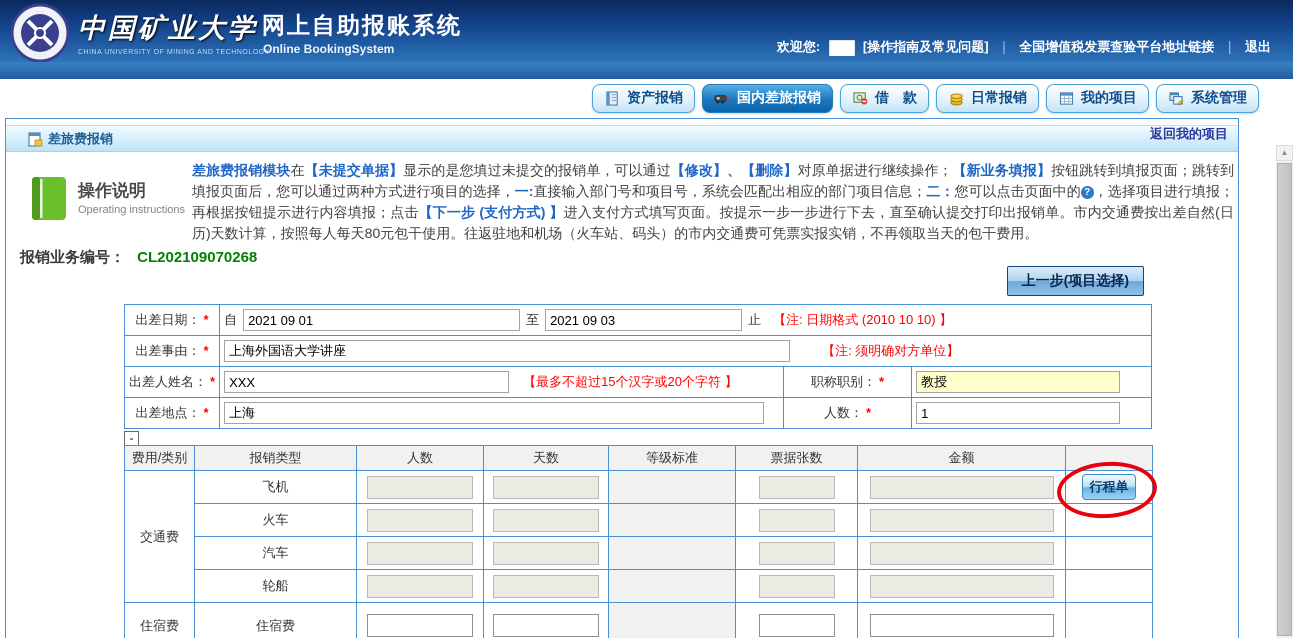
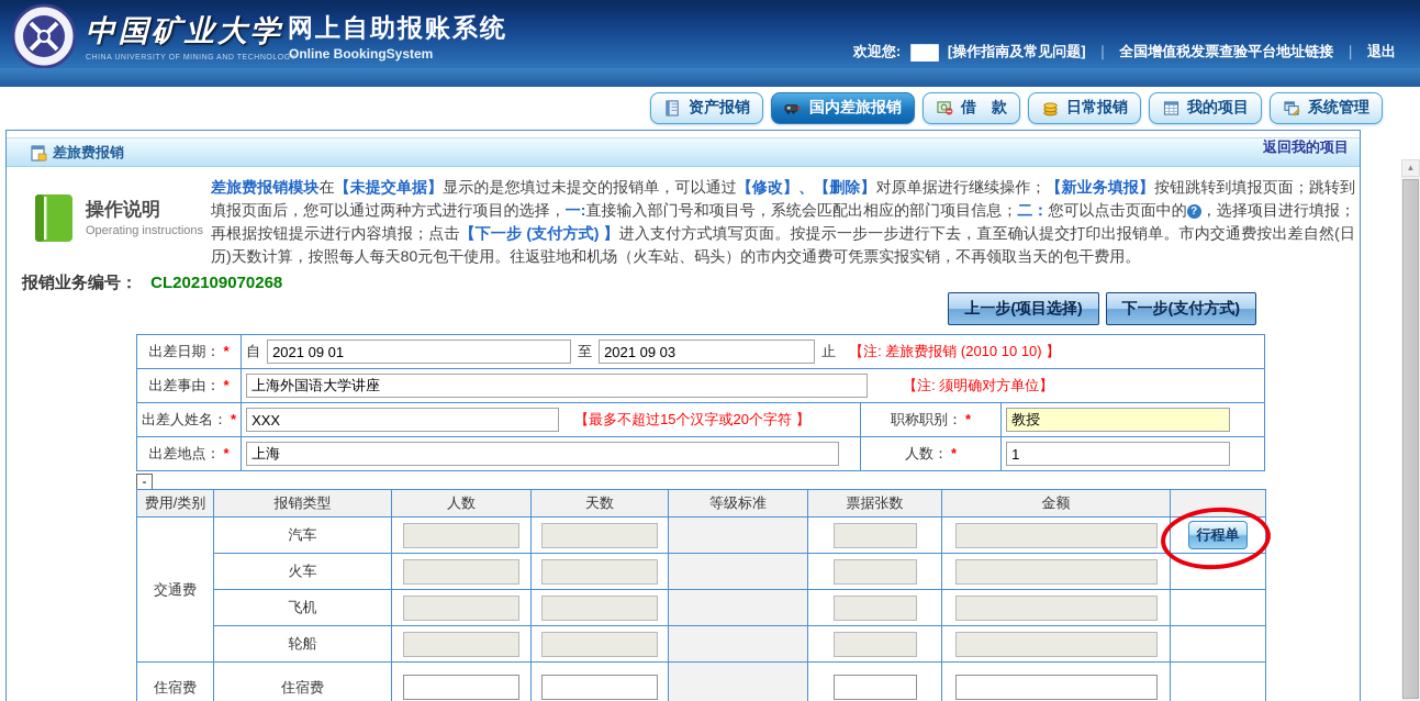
  中国矿业大学
  网上自助报账系统
  Online BookingSystem
  欢迎您:
  ███
  [操作指南及常见问题]
  ｜
  全国增值税发票查验平台地址链接
  ｜
  退出
  资产报销
  国内差旅报销
  借 款
  日常报销
  我的项目
  系统管理
  差旅费报销
  返回我的项目
  操作说明
  Operating instructions
  差旅费报销模块在【未提交单据】显示的是您填过未提交的报销单，可以通过【修改】、【删除】对原单据进行继续操作；【新业务填报】按钮跳转到填报页面；跳转到填报页面后，您可以通过两种方式进行项目的选择，一:直接输入部门号和项目号，系统会匹配出相应的部门项目信息；二：您可以点击页面中的 ? ，选择项目进行填报；再根据按钮提示进行内容填报；点击【下一步 (支付方式) 】进入支付方式填写页面。按提示一步一步进行下去，直至确认提交打印出报销单。市内交通费按出差自然(日历)天数计算，按照每人每天80元包干使用。往返驻地和机场（火车站、码头）的市内交通费可凭票实报实销，不再领取当天的包干费用。
  报销业务编号： CL202109070268
  上一步(项目选择)
+ 下一步(支付方式)
- 出差日期： *	自 2021 09 01 至 2021 09 03 止 【注: 日期格式 (2010 10 10) 】
+ 出差日期： *	自 2021 09 01 至 2021 09 03 止 【注: 差旅费报销 (2010 10 10) 】
  出差事由： *	上海外国语大学讲座 【注: 须明确对方单位】
  出差人姓名： *	XXX 【最多不超过15个汉字或20个字符 】	职称职别： *	教授
  出差地点： *	上海	人数： *	1
  -
  费用/类别	报销类型	人数	天数	等级标准	票据张数	金额
- 交通费	飞机						行程单
+ 交通费	汽车						行程单
  火车
- 汽车
+ 飞机
  轮船
  住宿费	住宿费
  ▲
